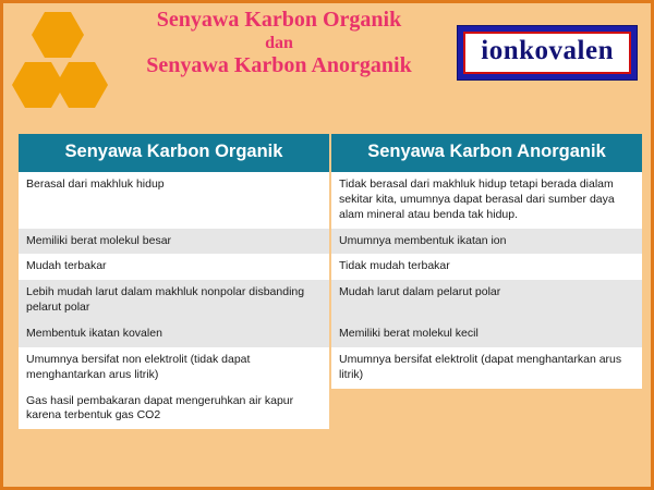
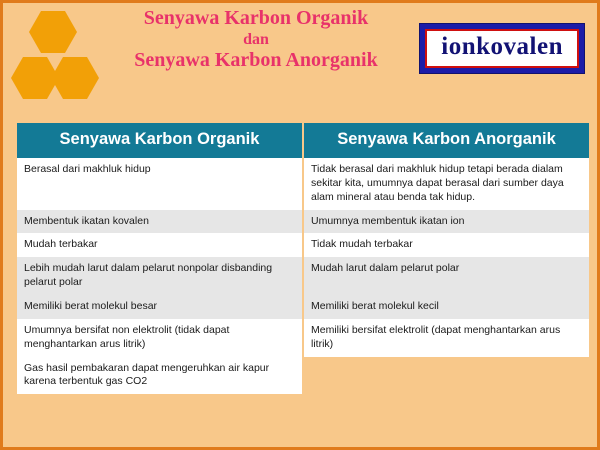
  Senyawa Karbon Organik
  dan
  Senyawa Karbon Anorganik
  ionkovalen
  Senyawa Karbon Organik	Senyawa Karbon Anorganik
  Berasal dari makhluk hidup	Tidak berasal dari makhluk hidup tetapi berada dialam sekitar kita, umumnya dapat berasal dari sumber daya alam mineral atau benda tak hidup.
- Memiliki berat molekul besar	Umumnya membentuk ikatan ion
+ Membentuk ikatan kovalen	Umumnya membentuk ikatan ion
  Mudah terbakar	Tidak mudah terbakar
- Lebih mudah larut dalam makhluk nonpolar disbanding pelarut polar	Mudah larut dalam pelarut polar
+ Lebih mudah larut dalam pelarut nonpolar disbanding pelarut polar	Mudah larut dalam pelarut polar
- Membentuk ikatan kovalen	Memiliki berat molekul kecil
+ Memiliki berat molekul besar	Memiliki berat molekul kecil
- Umumnya bersifat non elektrolit (tidak dapat menghantarkan arus litrik)	Umumnya bersifat elektrolit (dapat menghantarkan arus litrik)
+ Umumnya bersifat non elektrolit (tidak dapat menghantarkan arus litrik)	Memiliki bersifat elektrolit (dapat menghantarkan arus litrik)
  Gas hasil pembakaran dapat mengeruhkan air kapur karena terbentuk gas CO2
